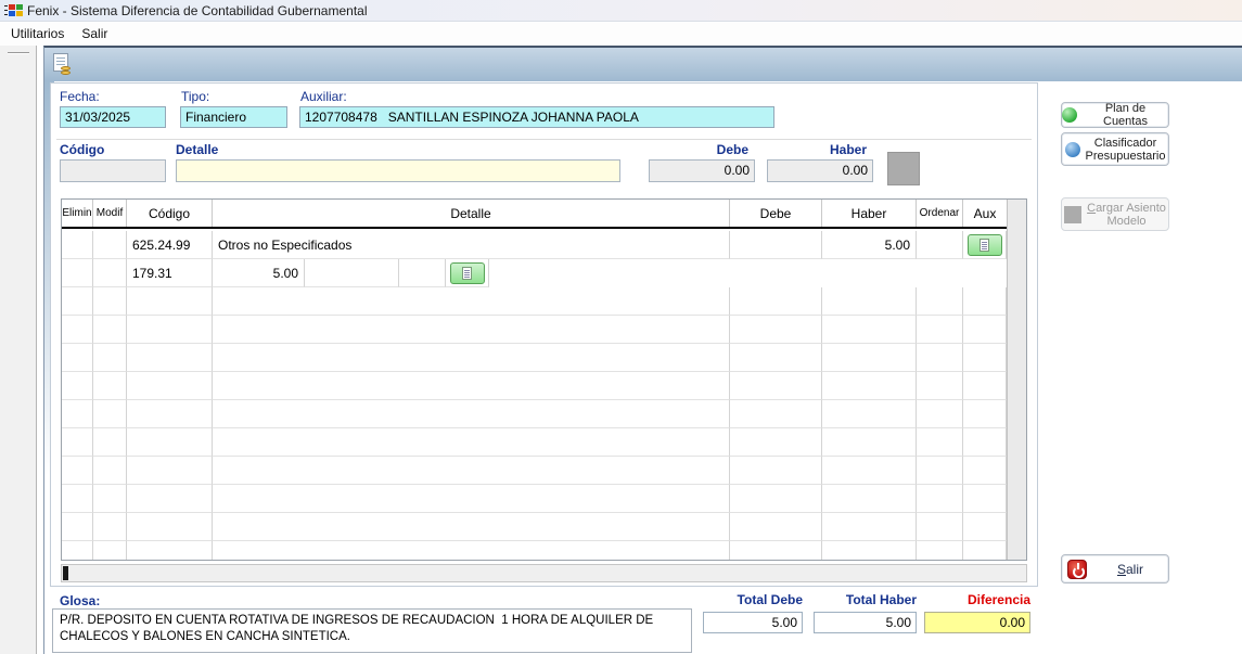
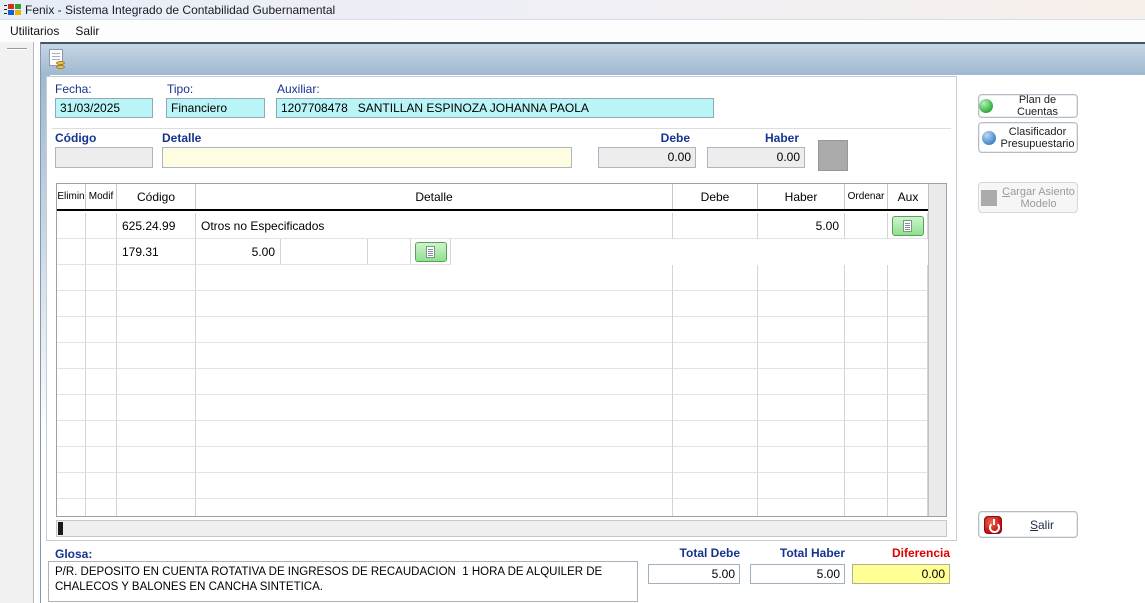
- Fenix - Sistema Diferencia de Contabilidad Gubernamental
+ Fenix - Sistema Integrado de Contabilidad Gubernamental
  Utilitarios
  Salir
  Fecha:
  31/03/2025
  Tipo:
  Financiero
  Auxiliar:
  1207708478 SANTILLAN ESPINOZA JOHANNA PAOLA
  Código
  Detalle
  Debe
  Haber
  0.00
  0.00
  Elimin
  Modif
  Código
  Detalle
  Debe
  Haber
  Ordenar
  Aux
  625.24.99
  Otros no Especificados
  5.00
  179.31
  5.00
  Plan de Cuentas
  Clasificador
  Presupuestario
  Cargar Asiento
  Modelo
  Salir
  Glosa:
  P/R. DEPOSITO EN CUENTA ROTATIVA DE INGRESOS DE RECAUDACION 1 HORA DE ALQUILER DE CHALECOS Y BALONES EN CANCHA SINTETICA.
  Total Debe
  5.00
  Total Haber
  5.00
  Diferencia
  0.00
